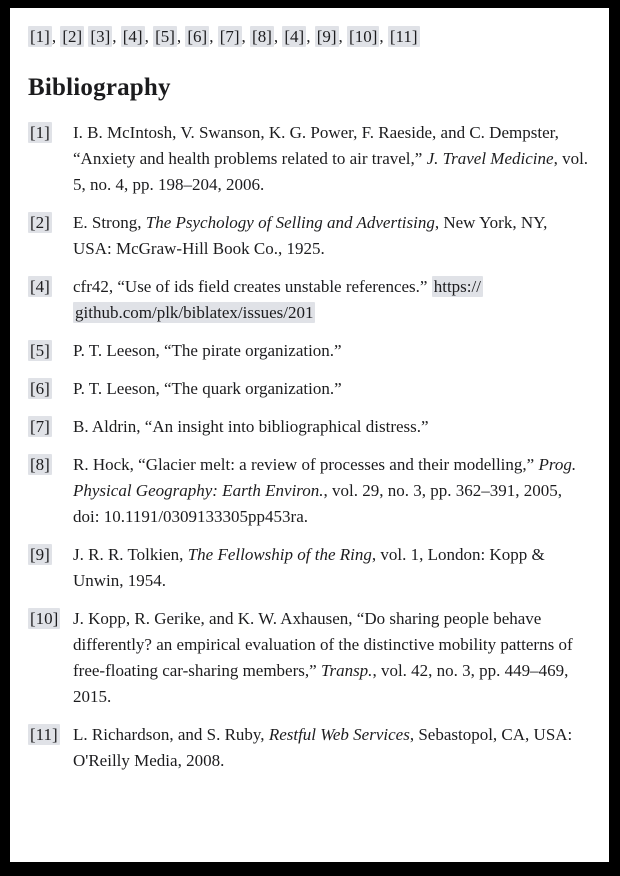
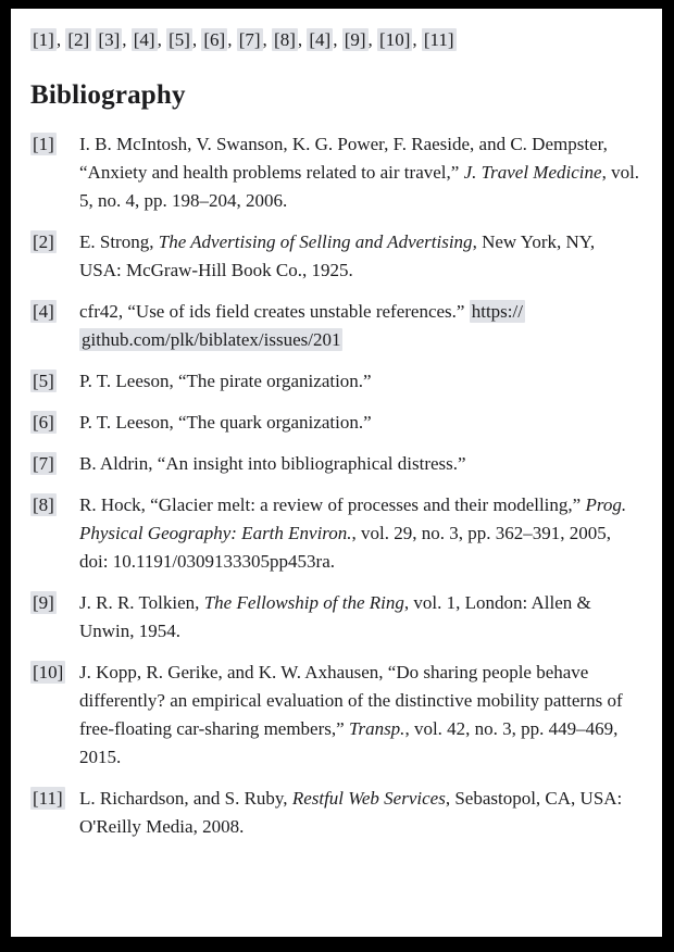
  [1], [2] [3], [4], [5], [6], [7], [8], [4], [9], [10], [11]
  Bibliography
  [1]
  I. B. McIntosh, V. Swanson, K. G. Power, F. Raeside, and C. Dempster, “Anxiety and health problems related to air travel,” J. Travel Medicine, vol. 5, no. 4, pp. 198–204, 2006.
  [2]
- E. Strong, The Psychology of Selling and Advertising, New York, NY, USA: McGraw-Hill Book Co., 1925.
+ E. Strong, The Advertising of Selling and Advertising, New York, NY, USA: McGraw-Hill Book Co., 1925.
  [4]
  cfr42, “Use of ids field creates unstable references.” https://github.com/plk/biblatex/issues/201
  [5]
  P. T. Leeson, “The pirate organization.”
  [6]
  P. T. Leeson, “The quark organization.”
  [7]
  B. Aldrin, “An insight into bibliographical distress.”
  [8]
  R. Hock, “Glacier melt: a review of processes and their modelling,” Prog. Physical Geography: Earth Environ., vol. 29, no. 3, pp. 362–391, 2005, doi: 10.1191/0309133305pp453ra.
  [9]
- J. R. R. Tolkien, The Fellowship of the Ring, vol. 1, London: Kopp & Unwin, 1954.
+ J. R. R. Tolkien, The Fellowship of the Ring, vol. 1, London: Allen & Unwin, 1954.
  [10]
  J. Kopp, R. Gerike, and K. W. Axhausen, “Do sharing people behave differently? an empirical evaluation of the distinctive mobility patterns of free-floating car-sharing members,” Transp., vol. 42, no. 3, pp. 449–469, 2015.
  [11]
  L. Richardson, and S. Ruby, Restful Web Services, Sebastopol, CA, USA: O'Reilly Media, 2008.
